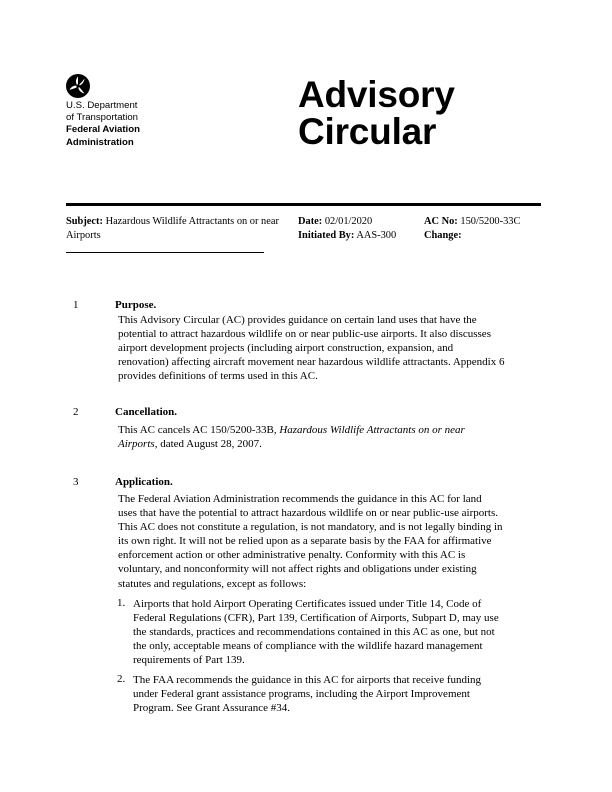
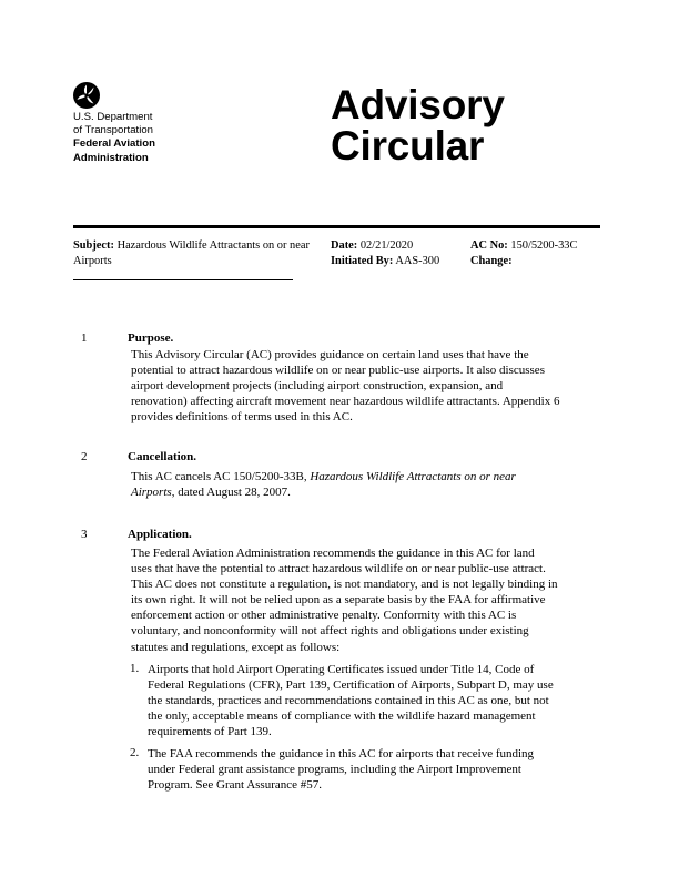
  U.S. Department
  of Transportation
  Federal Aviation
  Administration
  Advisory
  Circular
  Subject: Hazardous Wildlife Attractants on or near Airports
- Date: 02/01/2020
+ Date: 02/21/2020
  Initiated By: AAS-300
  AC No: 150/5200-33C
  Change:
  1
  Purpose.
  This Advisory Circular (AC) provides guidance on certain land uses that have the
  potential to attract hazardous wildlife on or near public-use airports. It also discusses
  airport development projects (including airport construction, expansion, and
  renovation) affecting aircraft movement near hazardous wildlife attractants. Appendix 6
  provides definitions of terms used in this AC.
  2
  Cancellation.
  This AC cancels AC 150/5200-33B, Hazardous Wildlife Attractants on or near
  Airports, dated August 28, 2007.
  3
  Application.
  The Federal Aviation Administration recommends the guidance in this AC for land
- uses that have the potential to attract hazardous wildlife on or near public-use airports.
+ uses that have the potential to attract hazardous wildlife on or near public-use attract.
  This AC does not constitute a regulation, is not mandatory, and is not legally binding in
  its own right. It will not be relied upon as a separate basis by the FAA for affirmative
  enforcement action or other administrative penalty. Conformity with this AC is
  voluntary, and nonconformity will not affect rights and obligations under existing
  statutes and regulations, except as follows:
  1.
  Airports that hold Airport Operating Certificates issued under Title 14, Code of
  Federal Regulations (CFR), Part 139, Certification of Airports, Subpart D, may use
  the standards, practices and recommendations contained in this AC as one, but not
  the only, acceptable means of compliance with the wildlife hazard management
  requirements of Part 139.
  2.
  The FAA recommends the guidance in this AC for airports that receive funding
  under Federal grant assistance programs, including the Airport Improvement
- Program. See Grant Assurance #34.
+ Program. See Grant Assurance #57.
